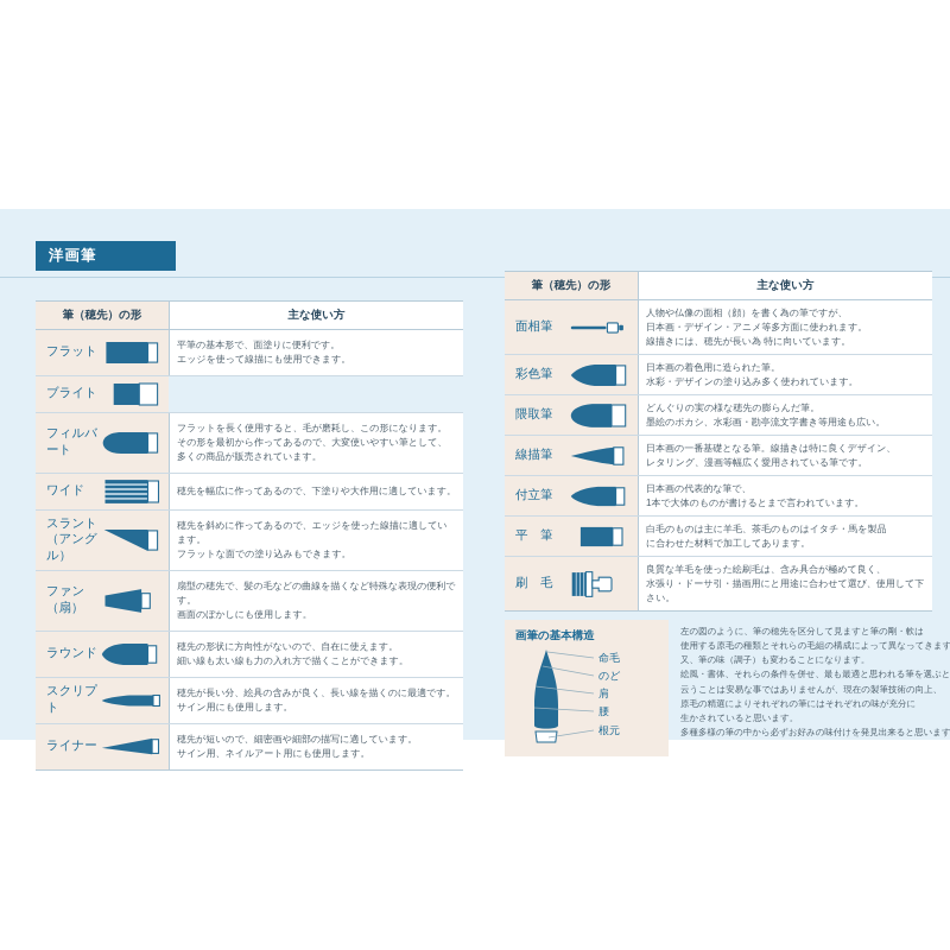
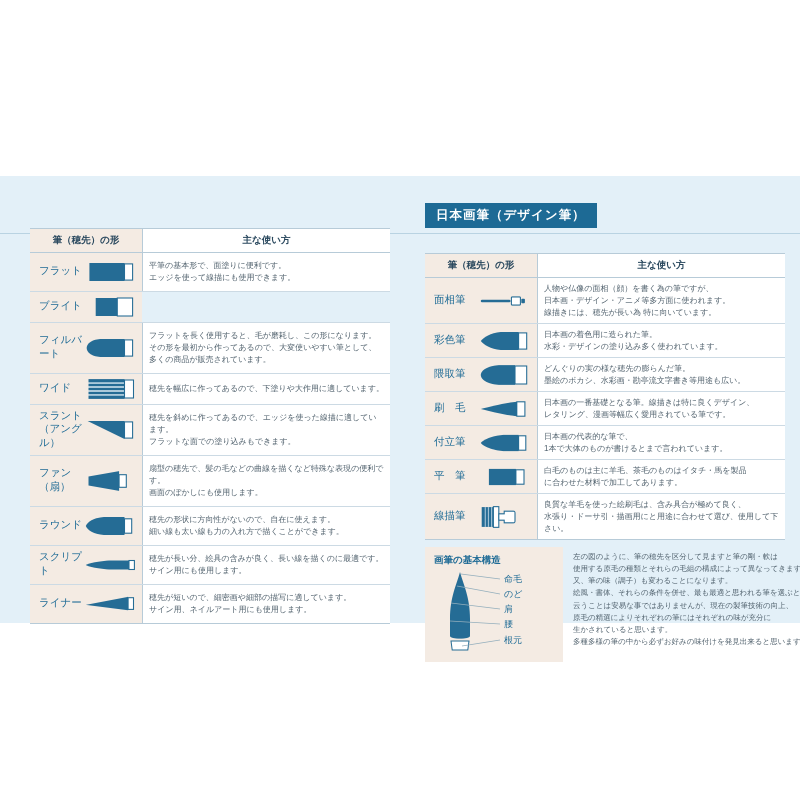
- 洋画筆
  筆（穂先）の形
  主な使い方
  フラット
  平筆の基本形で、面塗りに便利です。
  エッジを使って線描にも使用できます。
  ブライト
  フィルバート
  フラットを長く使用すると、毛が磨耗し、この形になります。
  その形を最初から作ってあるので、大変使いやすい筆として、
  多くの商品が販売されています。
  ワイド
  穂先を幅広に作ってあるので、下塗りや大作用に適しています。
  スラント
  （アングル）
  穂先を斜めに作ってあるので、エッジを使った線描に適しています。
  フラットな面での塗り込みもできます。
  ファン（扇）
  扇型の穂先で、髪の毛などの曲線を描くなど特殊な表現の便利です。
  画面のぼかしにも使用します。
  ラウンド
  穂先の形状に方向性がないので、自在に使えます。
  細い線も太い線も力の入れ方で描くことができます。
  スクリプト
  穂先が長い分、絵具の含みが良く、長い線を描くのに最適です。
  サイン用にも使用します。
  ライナー
  穂先が短いので、細密画や細部の描写に適しています。
  サイン用、ネイルアート用にも使用します。
+ 日本画筆（デザイン筆）
  筆（穂先）の形
  主な使い方
  面相筆
  人物や仏像の面相（顔）を書く為の筆ですが、
  日本画・デザイン・アニメ等多方面に使われます。
  線描きには、穂先が長い為 特に向いています。
  彩色筆
  日本画の着色用に造られた筆。
  水彩・デザインの塗り込み多く使われています。
  隈取筆
  どんぐりの実の様な穂先の膨らんだ筆。
  墨絵のボカシ、水彩画・勘亭流文字書き等用途も広い。
- 線描筆
+ 刷 毛
  日本画の一番基礎となる筆。線描きは特に良くデザイン、
  レタリング、漫画等幅広く愛用されている筆です。
  付立筆
  日本画の代表的な筆で、
  1本で大体のものが書けるとまで言われています。
  平 筆
  白毛のものは主に羊毛、茶毛のものはイタチ・馬を製品
  に合わせた材料で加工してあります。
- 刷 毛
+ 線描筆
  良質な羊毛を使った絵刷毛は、含み具合が極めて良く、
  水張り・ドーサ引・描画用にと用途に合わせて選び、使用して下さい。
  画筆の基本構造
  命毛
  のど
  肩
  腰
  根元
  左の図のように、筆の穂先を区分して見ますと筆の剛・軟は
  使用する原毛の種類とそれらの毛組の構成によって異なってきます
  又、筆の味（調子）も変わることになります。
  絵風・書体、それらの条件を併せ、最も最適と思われる筆を選ぶと
  云うことは安易な事ではありませんが、現在の製筆技術の向上、
  原毛の精選によりそれぞれの筆にはそれぞれの味が充分に
  生かされていると思います。
  多種多様の筆の中から必ずお好みの味付けを発見出来ると思います
